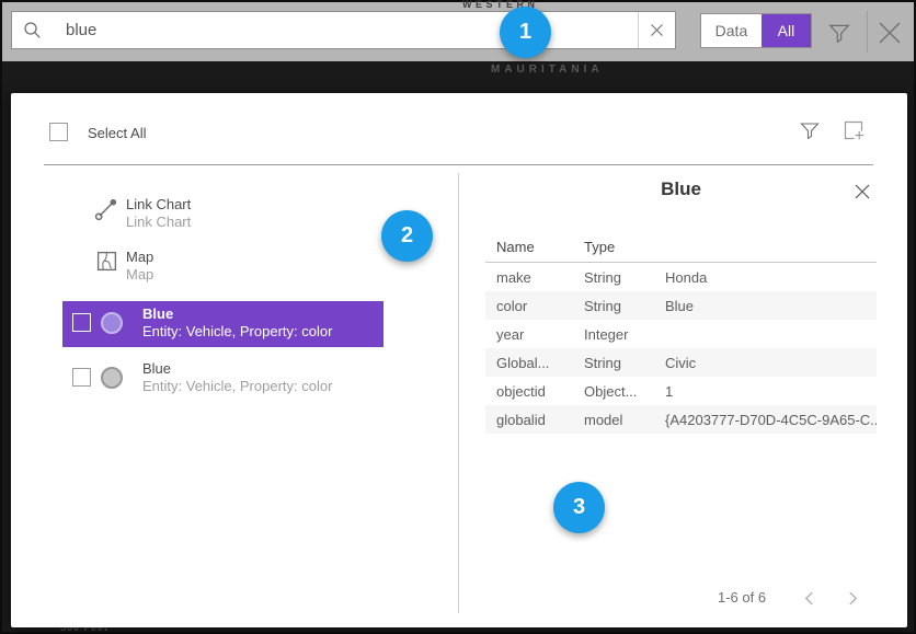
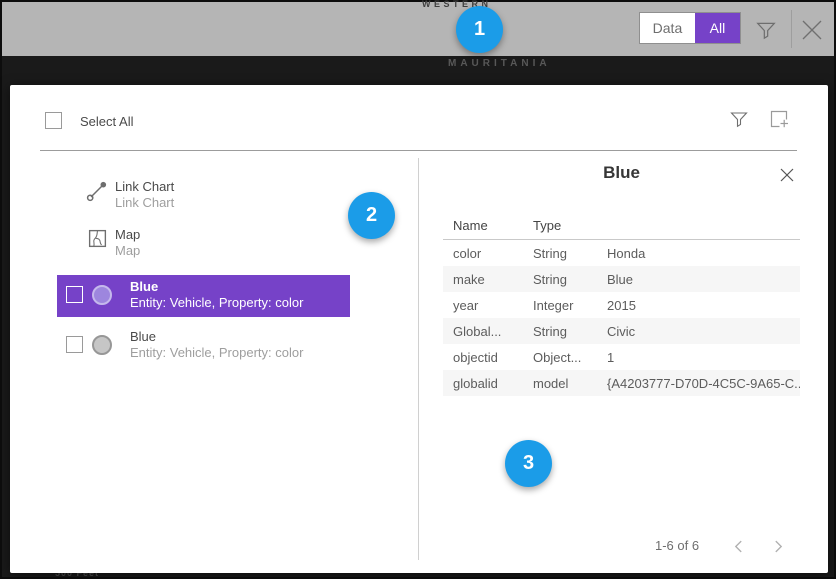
  MAURITANIA
  500 Feet
  WESTERN
- blue
  Data
  All
  Select All
  Link Chart
  Link Chart
  Map
  Map
  Blue
  Entity: Vehicle, Property: color
  Blue
  Entity: Vehicle, Property: color
  Blue
  Name
  Type
- make
+ color
  String
  Honda
- color
+ make
  String
  Blue
  year
  Integer
+ 2015
  Global...
  String
  Civic
  objectid
  Object...
  1
  globalid
  model
  {A4203777-D70D-4C5C-9A65-C..
  1-6 of 6
  1
  2
  3
